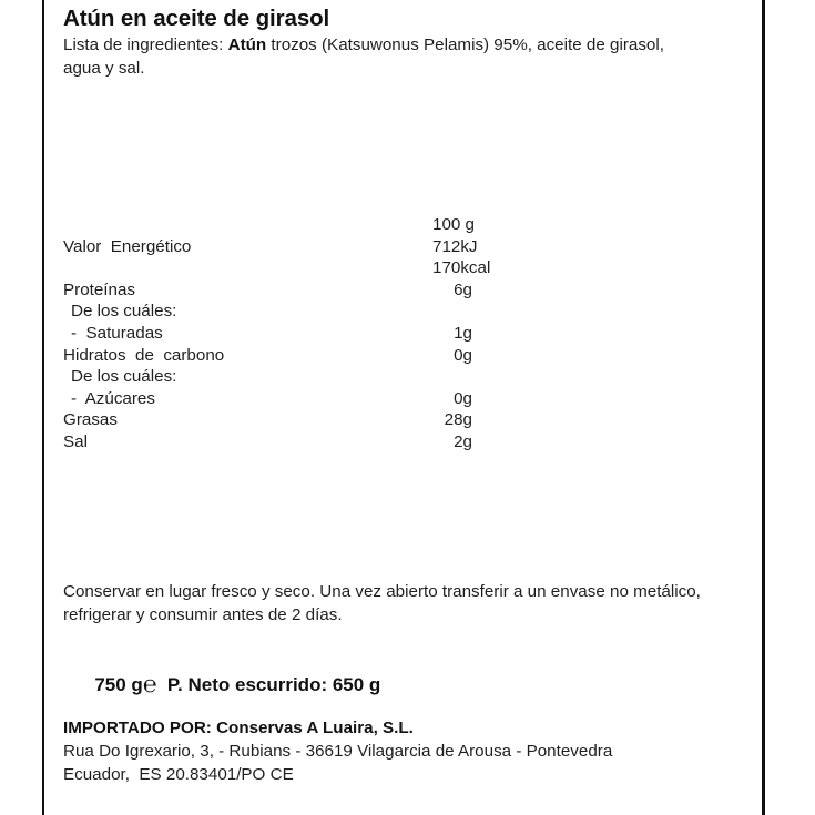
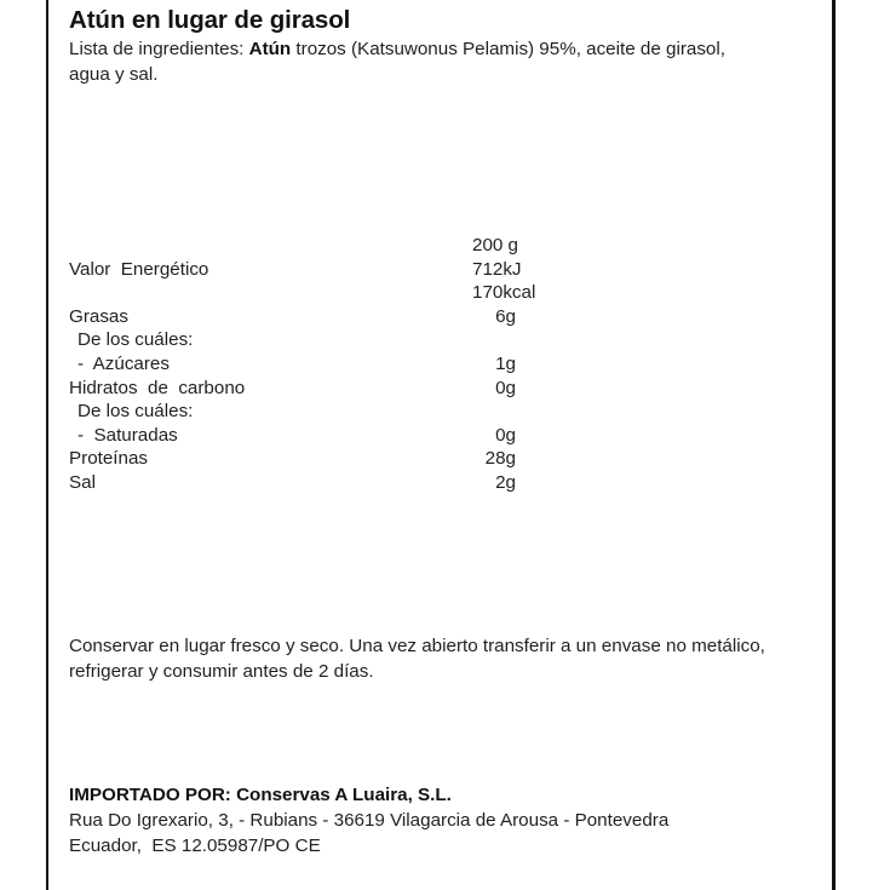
- Atún en aceite de girasol
+ Atún en lugar de girasol
  Lista de ingredientes: Atún trozos (Katsuwonus Pelamis) 95%, aceite de girasol, agua y sal.
- 100 g
+ 200 g
  Valor Energético
  712kJ
  170kcal
- Proteínas
+ Grasas
  6g
  De los cuáles:
- - Saturadas
+ - Azúcares
  1g
  Hidratos de carbono
  0g
  De los cuáles:
- - Azúcares
+ - Saturadas
  0g
- Grasas
+ Proteínas
  28g
  Sal
  2g
  Conservar en lugar fresco y seco. Una vez abierto transferir a un envase no metálico, refrigerar y consumir antes de 2 días.
- 750 g℮ P. Neto escurrido: 650 g
  IMPORTADO POR: Conservas A Luaira, S.L.
  Rua Do Igrexario, 3, - Rubians - 36619 Vilagarcia de Arousa - Pontevedra
- Ecuador, ES 20.83401/PO CE
+ Ecuador, ES 12.05987/PO CE
